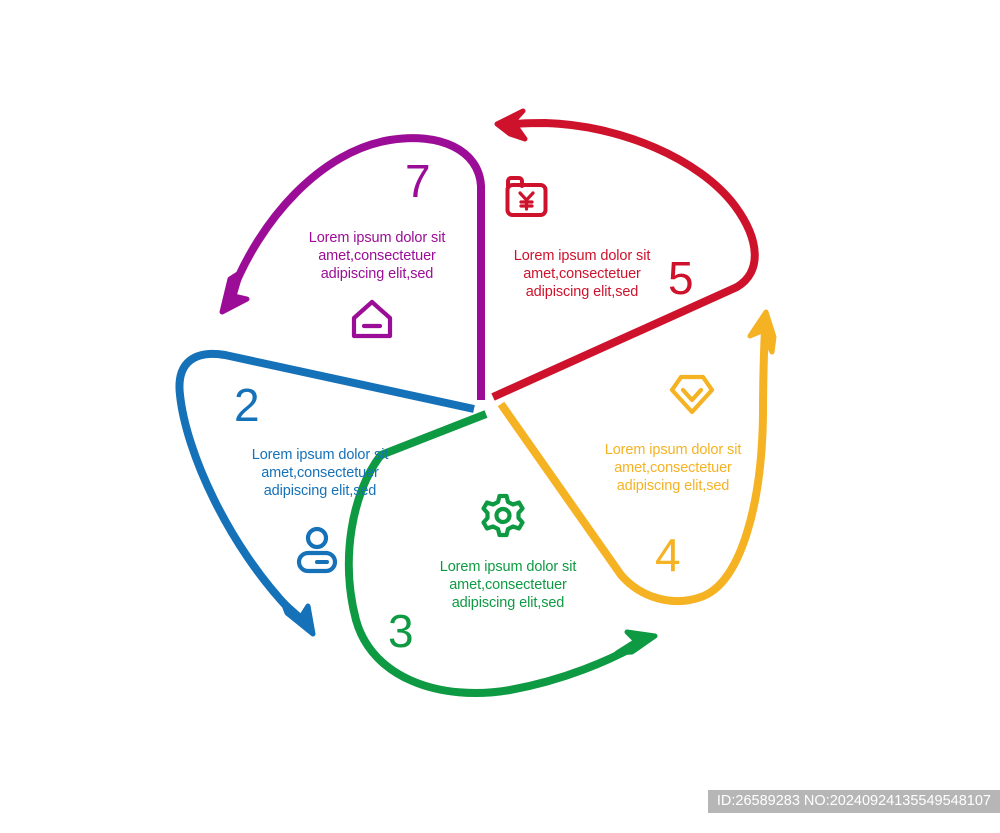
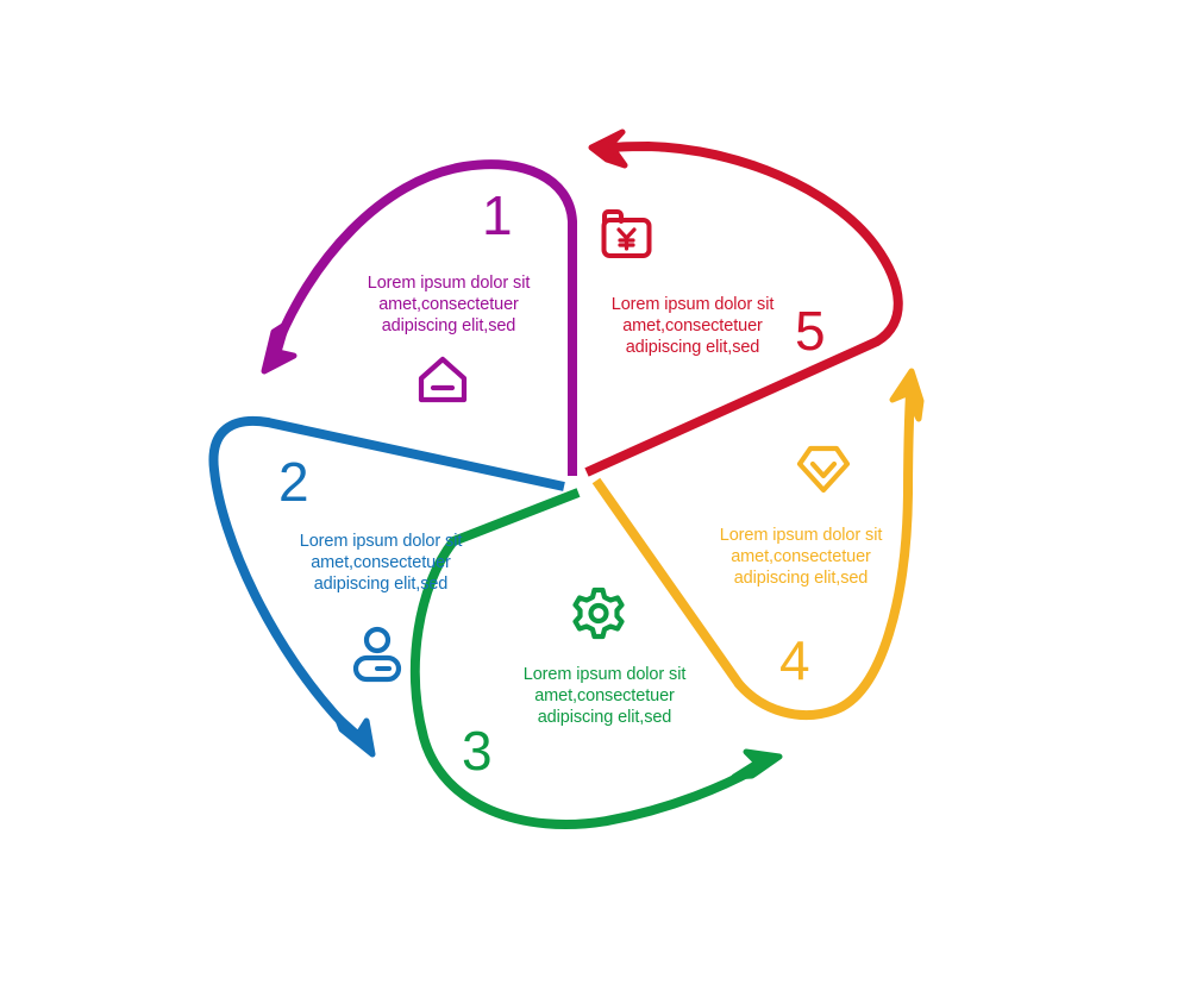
- 7
+ 1
  Lorem ipsum dolor sit
  amet,consectetuer
  adipiscing elit,sed
  2
  Lorem ipsum dolor sit
  amet,consectetuer
  adipiscing elit,sed
  3
  Lorem ipsum dolor sit
  amet,consectetuer
  adipiscing elit,sed
  4
  Lorem ipsum dolor sit
  amet,consectetuer
  adipiscing elit,sed
  5
  Lorem ipsum dolor sit
  amet,consectetuer
  adipiscing elit,sed
- ID:26589283 NO:20240924135549548107
